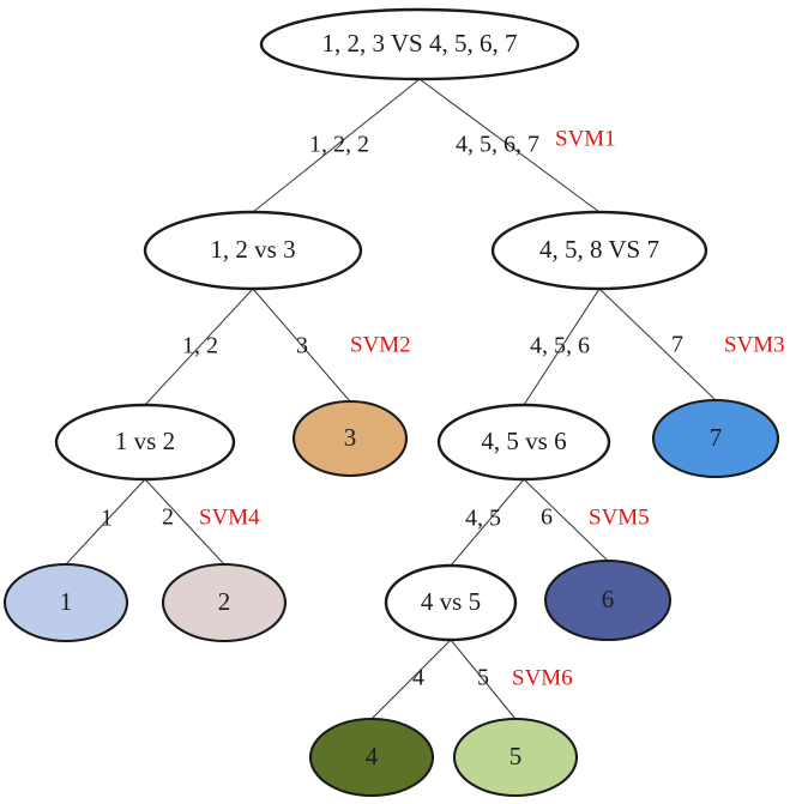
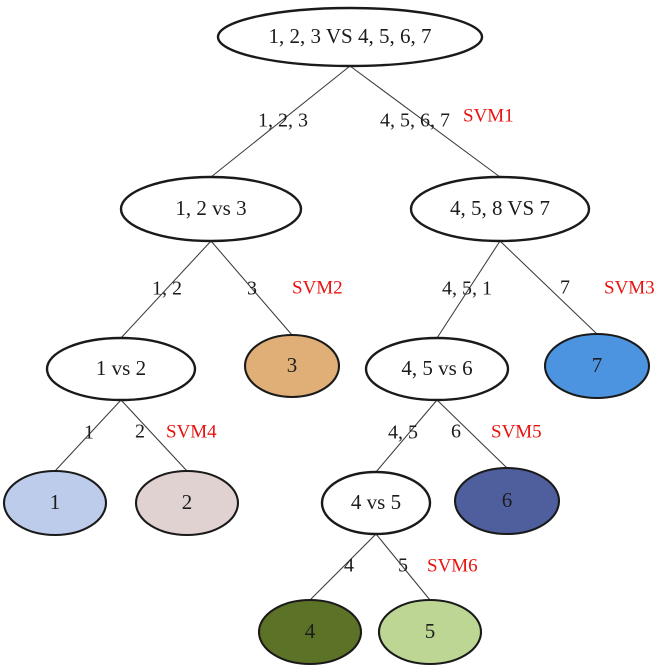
  1, 2, 3 VS 4, 5, 6, 7
  1, 2 vs 3
  4, 5, 8 VS 7
  1 vs 2
  3
  4, 5 vs 6
  7
  1
  2
  4 vs 5
  6
  4
  5
- 1, 2, 2
+ 1, 2, 3
  4, 5, 6, 7
  1, 2
  3
- 4, 5, 6
+ 4, 5, 1
  7
  1
  2
  4, 5
  6
  4
  5
  SVM1
  SVM2
  SVM3
  SVM4
  SVM5
  SVM6
